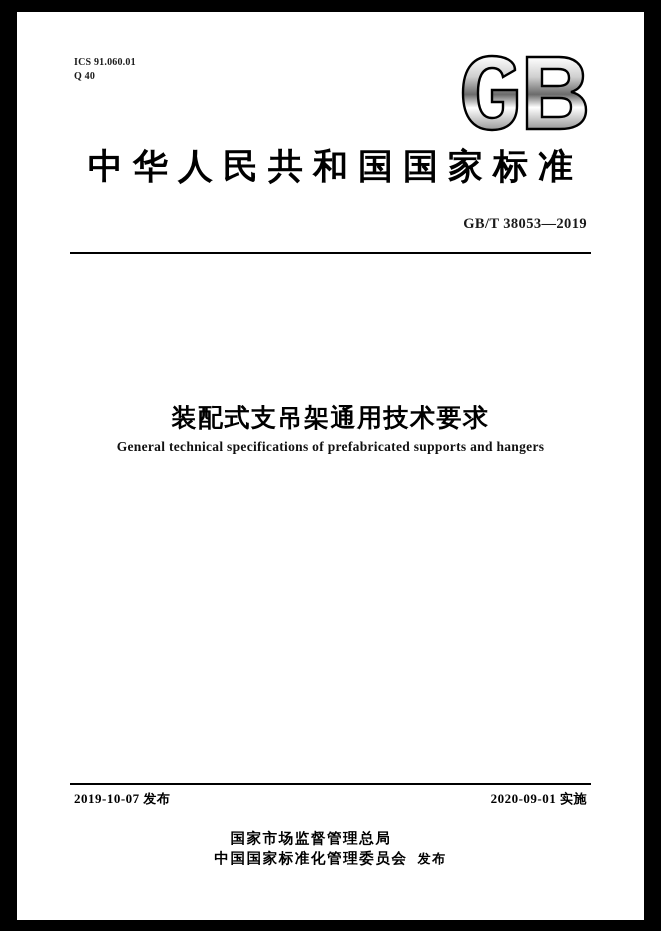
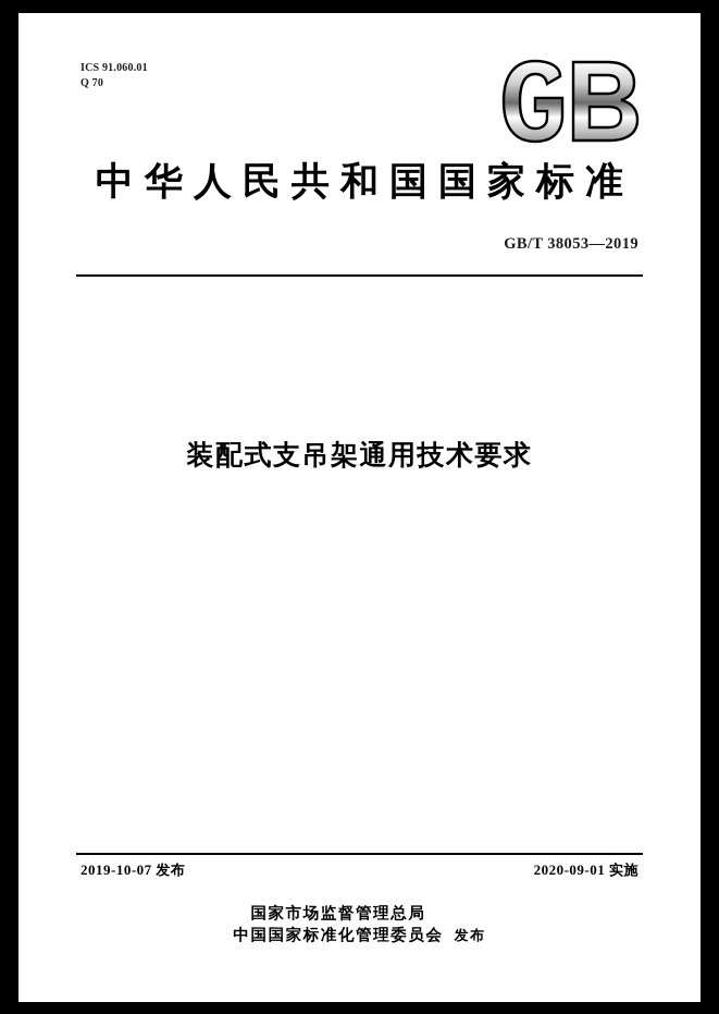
  ICS 91.060.01
- Q 40
+ Q 70
  中华人民共和国国家标准
  GB/T 38053—2019
  装配式支吊架通用技术要求
- General technical specifications of prefabricated supports and hangers
  2019-10-07 发布
  2020-09-01 实施
  国家市场监督管理总局
  中国国家标准化管理委员会
  发布
